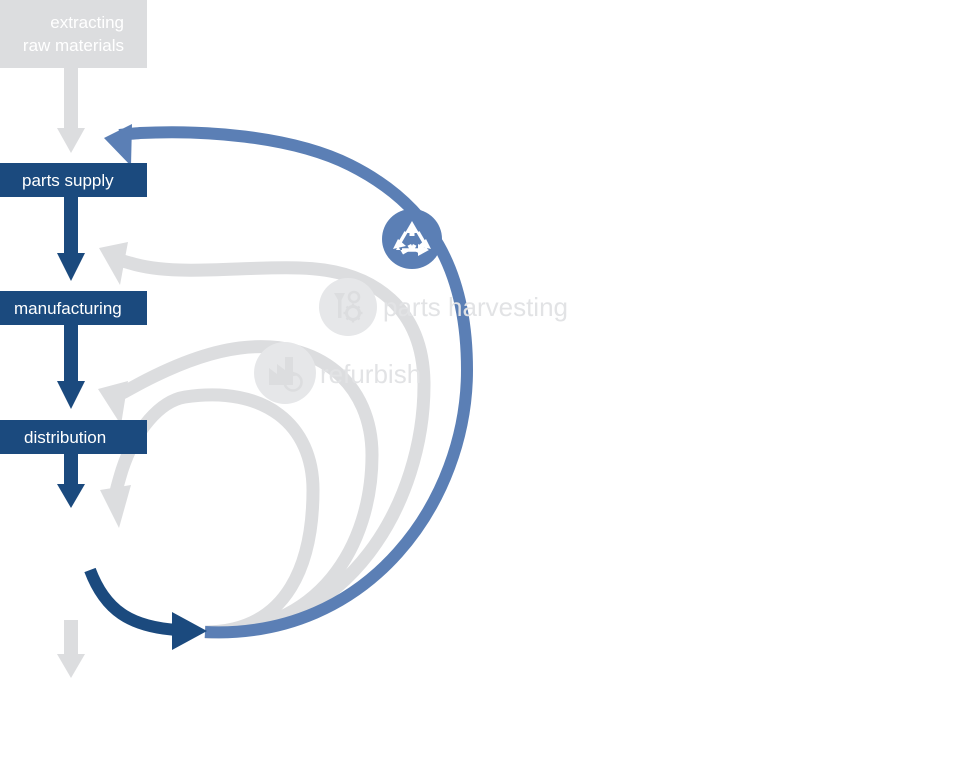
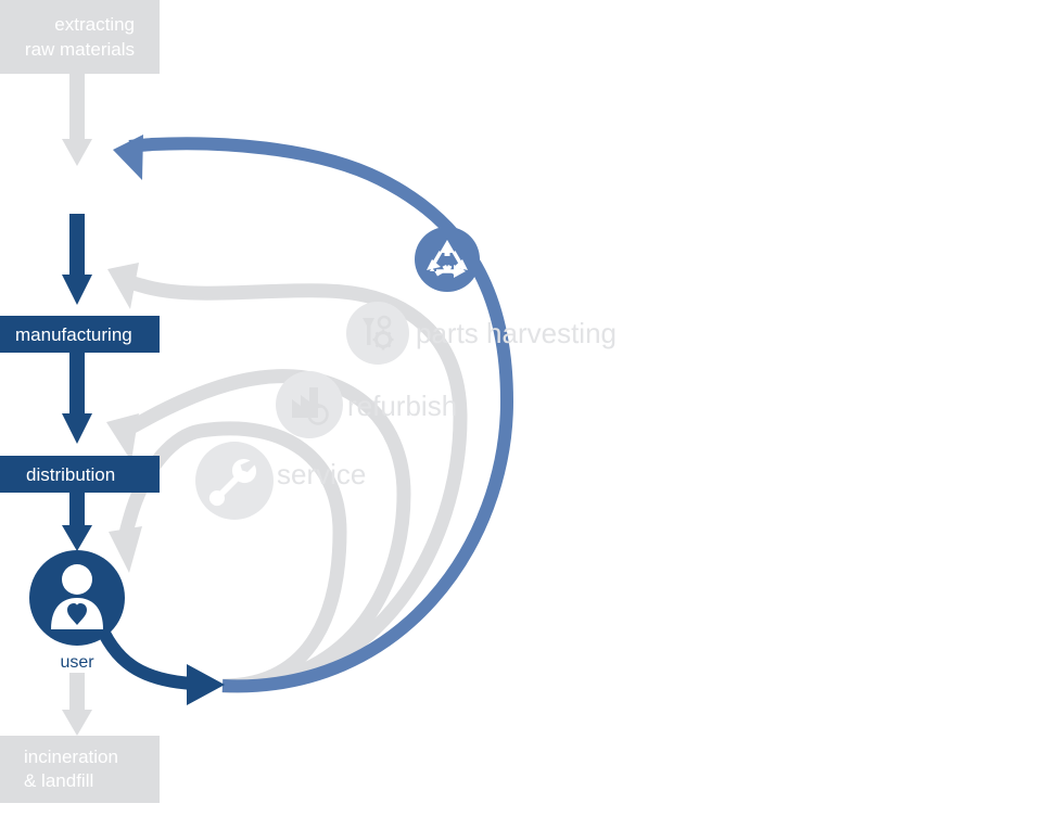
  extracting
  raw materials
- parts supply
  manufacturing
  distribution
+ incineration
+ & landfill
+ user
+ service
  refurbish
  parts harvesting
